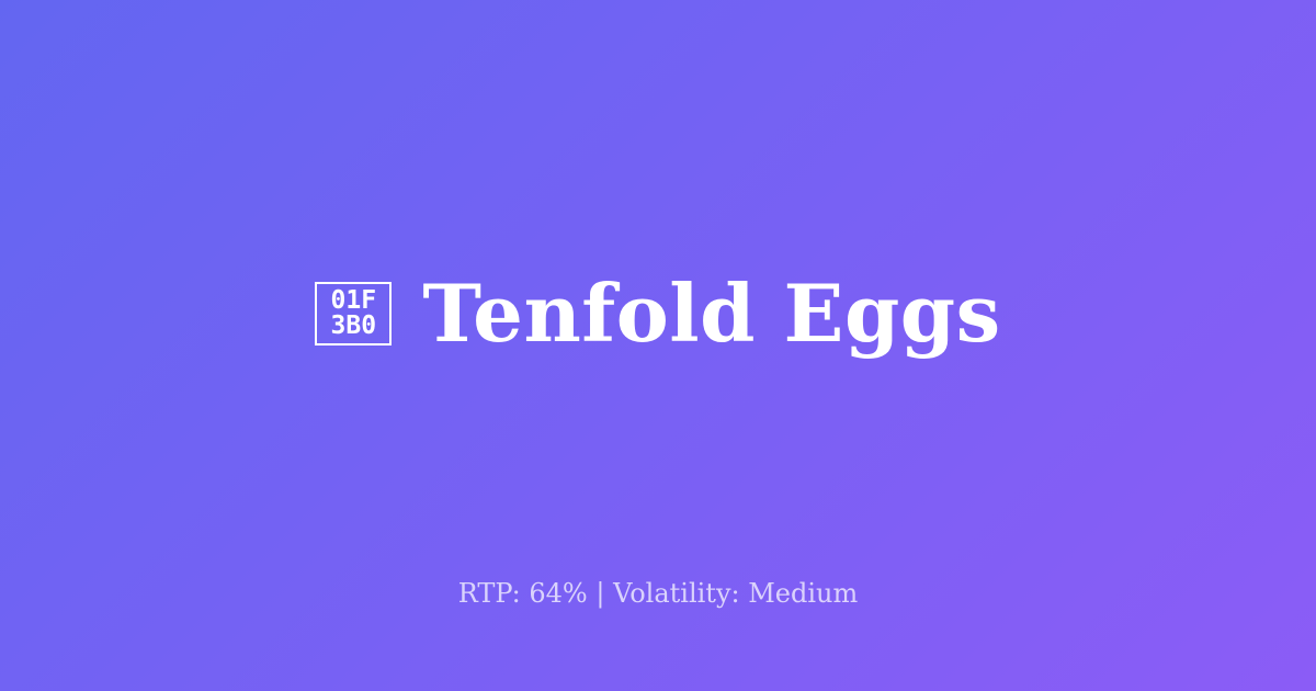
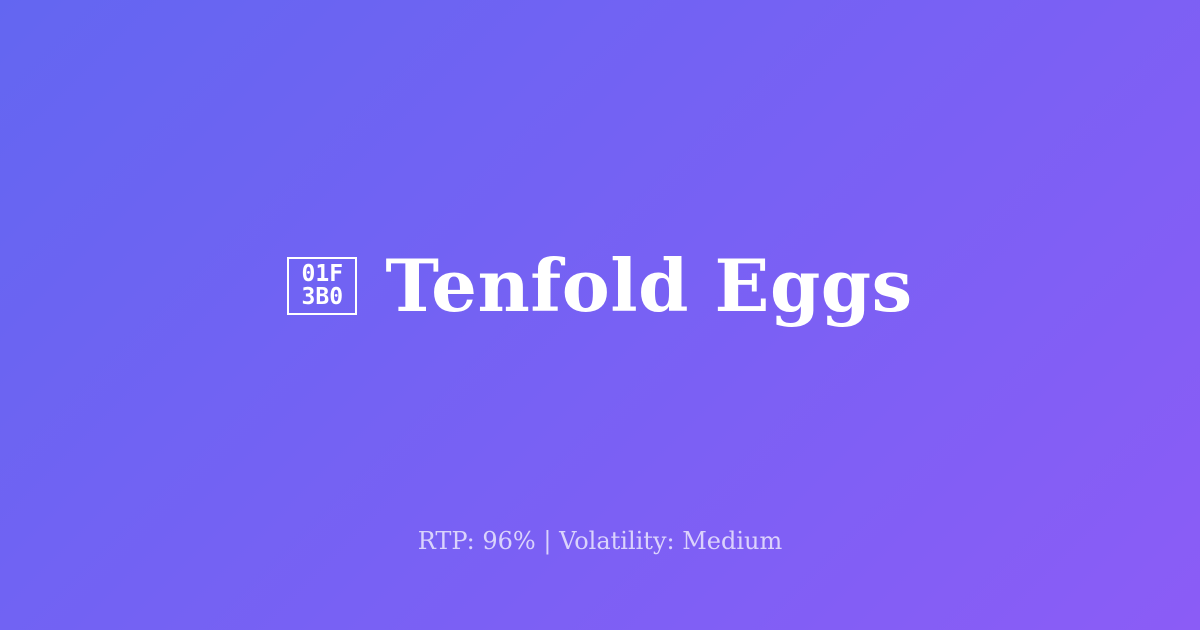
  01F
  3B0
  Tenfold Eggs
- RTP: 64% | Volatility: Medium
+ RTP: 96% | Volatility: Medium
